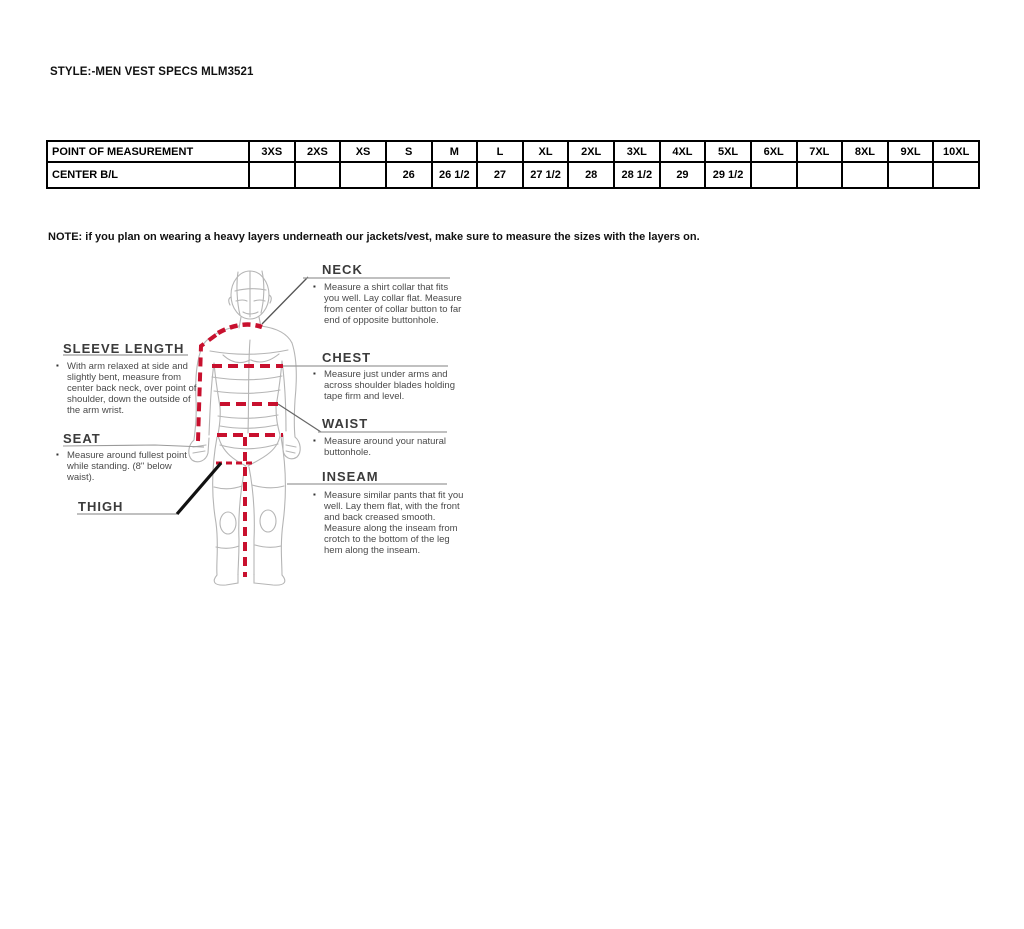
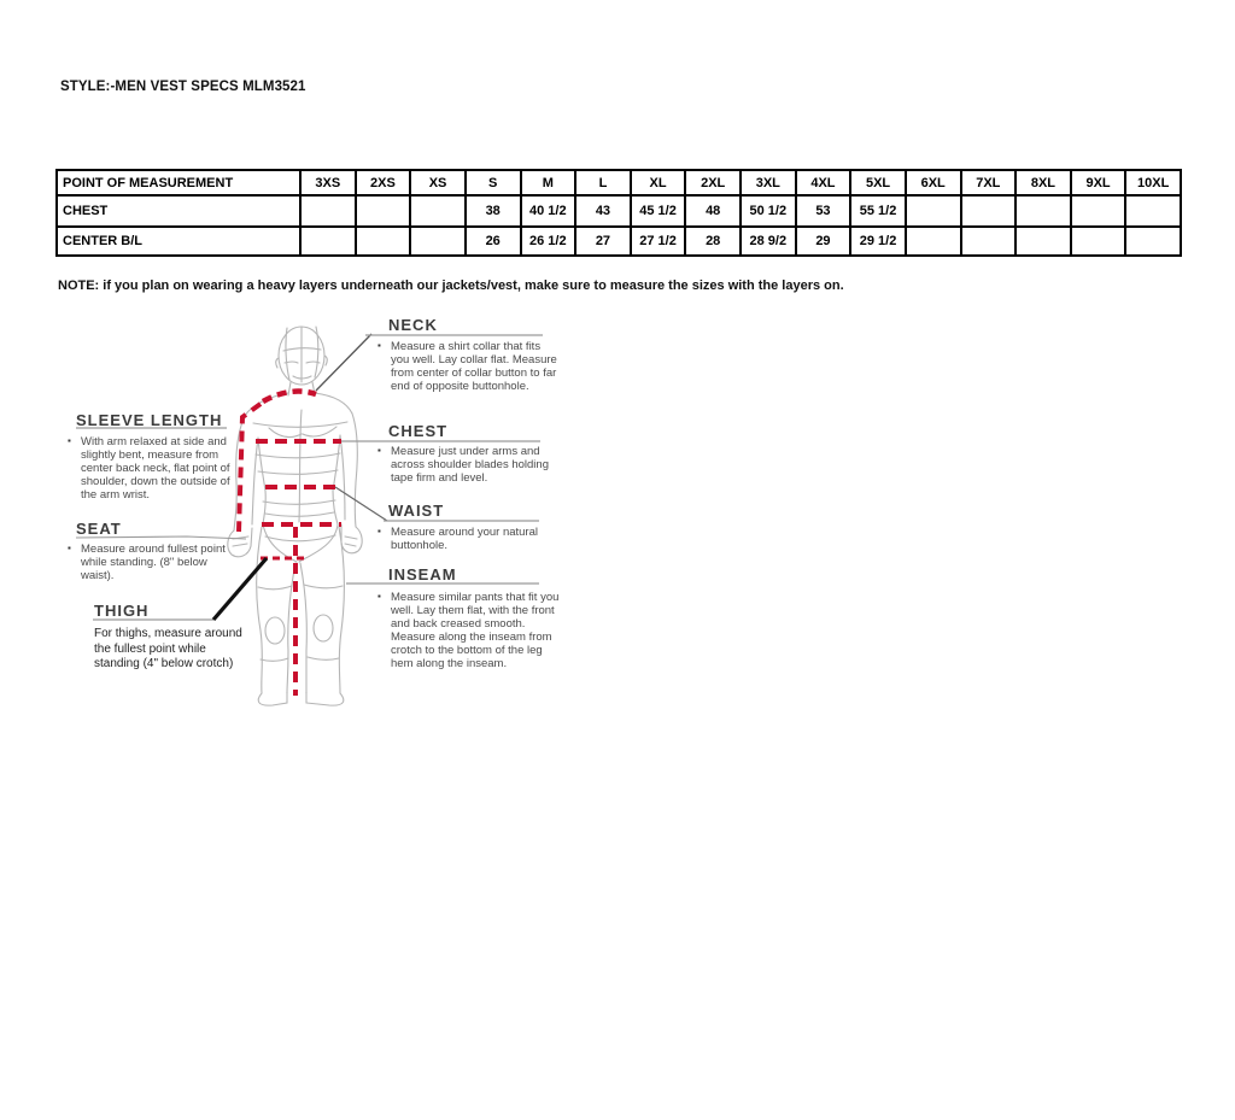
  STYLE:-MEN VEST SPECS MLM3521
  POINT OF MEASUREMENT	3XS	2XS	XS	S	M	L	XL	2XL	3XL	4XL	5XL	6XL	7XL	8XL	9XL	10XL
+ CHEST				38	40 1/2	43	45 1/2	48	50 1/2	53	55 1/2
- CENTER B/L				26	26 1/2	27	27 1/2	28	28 1/2	29	29 1/2
+ CENTER B/L				26	26 1/2	27	27 1/2	28	28 9/2	29	29 1/2
  NOTE: if you plan on wearing a heavy layers underneath our jackets/vest, make sure to measure the sizes with the layers on.
  NECK
  ▪
  Measure a shirt collar that fits you well. Lay collar flat. Measure from center of collar button to far end of opposite buttonhole.
  CHEST
  ▪
  Measure just under arms and across shoulder blades holding tape firm and level.
  WAIST
  ▪
  Measure around your natural buttonhole.
  INSEAM
  ▪
  Measure similar pants that fit you well. Lay them flat, with the front and back creased smooth. Measure along the inseam from crotch to the bottom of the leg hem along the inseam.
  SLEEVE LENGTH
  ▪
- With arm relaxed at side and slightly bent, measure from center back neck, over point of shoulder, down the outside of the arm wrist.
+ With arm relaxed at side and slightly bent, measure from center back neck, flat point of shoulder, down the outside of the arm wrist.
  SEAT
  ▪
  Measure around fullest point while standing. (8" below waist).
  THIGH
+ For thighs, measure around the fullest point while standing (4" below crotch)
